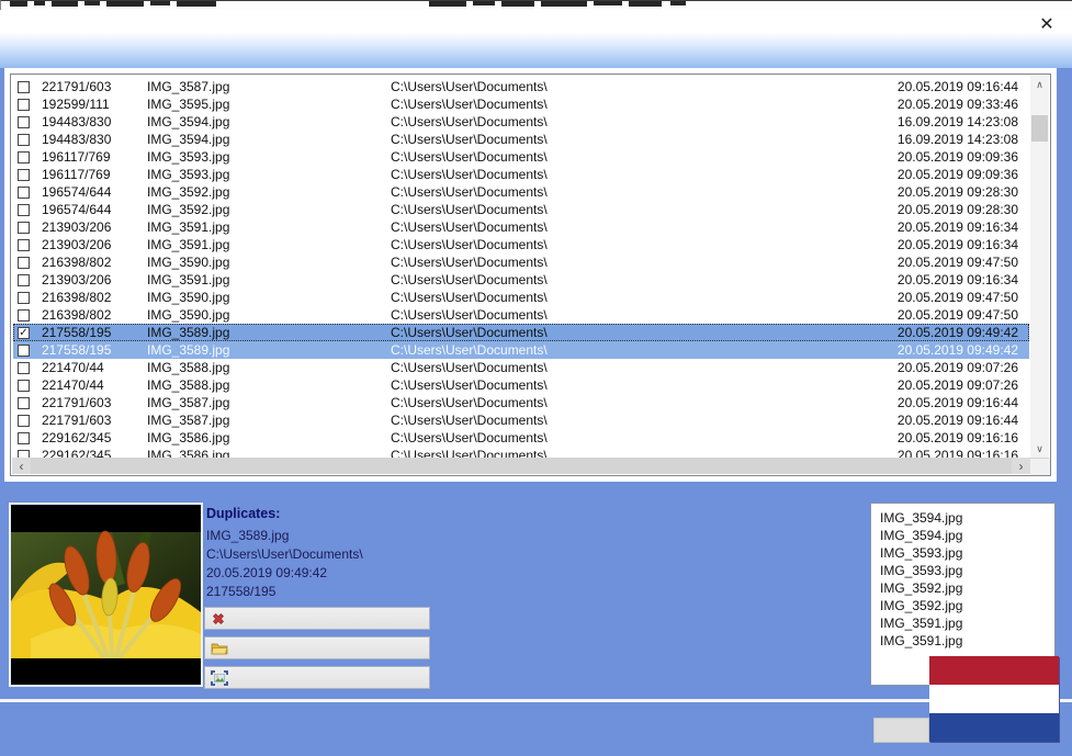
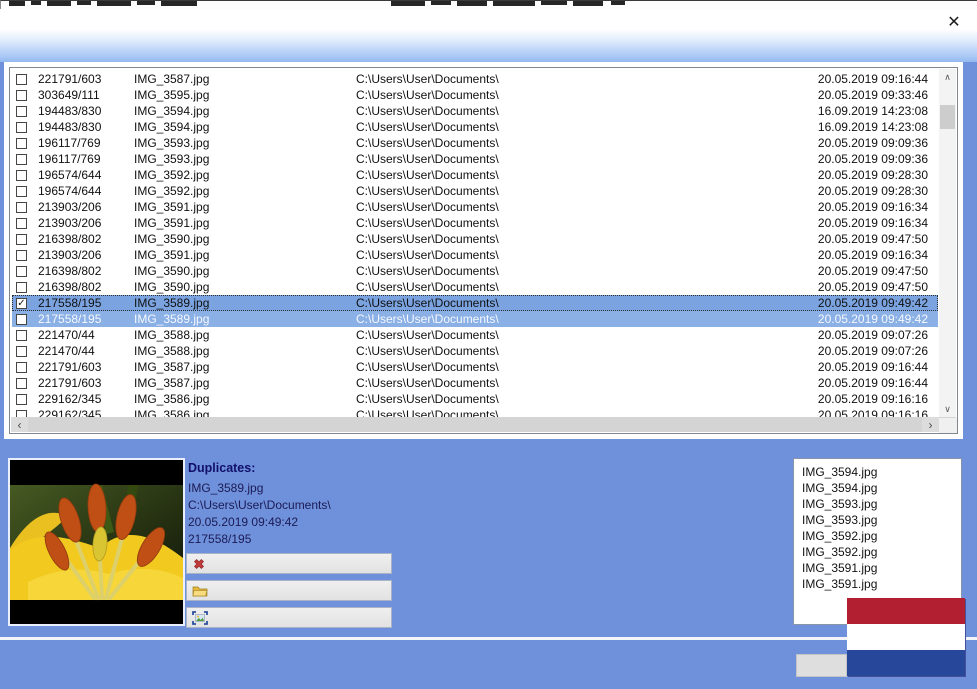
  ✕
  221791/603
  IMG_3587.jpg
  C:\Users\User\Documents\
  20.05.2019 09:16:44
- 192599/111
+ 303649/111
  IMG_3595.jpg
  C:\Users\User\Documents\
  20.05.2019 09:33:46
  194483/830
  IMG_3594.jpg
  C:\Users\User\Documents\
  16.09.2019 14:23:08
  194483/830
  IMG_3594.jpg
  C:\Users\User\Documents\
  16.09.2019 14:23:08
  196117/769
  IMG_3593.jpg
  C:\Users\User\Documents\
  20.05.2019 09:09:36
  196117/769
  IMG_3593.jpg
  C:\Users\User\Documents\
  20.05.2019 09:09:36
  196574/644
  IMG_3592.jpg
  C:\Users\User\Documents\
  20.05.2019 09:28:30
  196574/644
  IMG_3592.jpg
  C:\Users\User\Documents\
  20.05.2019 09:28:30
  213903/206
  IMG_3591.jpg
  C:\Users\User\Documents\
  20.05.2019 09:16:34
  213903/206
  IMG_3591.jpg
  C:\Users\User\Documents\
  20.05.2019 09:16:34
  216398/802
  IMG_3590.jpg
  C:\Users\User\Documents\
  20.05.2019 09:47:50
  213903/206
  IMG_3591.jpg
  C:\Users\User\Documents\
  20.05.2019 09:16:34
  216398/802
  IMG_3590.jpg
  C:\Users\User\Documents\
  20.05.2019 09:47:50
  216398/802
  IMG_3590.jpg
  C:\Users\User\Documents\
  20.05.2019 09:47:50
  ✓
  217558/195
  IMG_3589.jpg
  C:\Users\User\Documents\
  20.05.2019 09:49:42
  217558/195
  IMG_3589.jpg
  C:\Users\User\Documents\
  20.05.2019 09:49:42
  221470/44
  IMG_3588.jpg
  C:\Users\User\Documents\
  20.05.2019 09:07:26
  221470/44
  IMG_3588.jpg
  C:\Users\User\Documents\
  20.05.2019 09:07:26
  221791/603
  IMG_3587.jpg
  C:\Users\User\Documents\
  20.05.2019 09:16:44
  221791/603
  IMG_3587.jpg
  C:\Users\User\Documents\
  20.05.2019 09:16:44
  229162/345
  IMG_3586.jpg
  C:\Users\User\Documents\
  20.05.2019 09:16:16
  229162/345
  IMG_3586.jpg
  C:\Users\User\Documents\
  20.05.2019 09:16:16
  ∧
  ∨
  ‹
  ›
  Duplicates:
  IMG_3589.jpg
  C:\Users\User\Documents\
  20.05.2019 09:49:42
  217558/195
  IMG_3594.jpg
  IMG_3594.jpg
  IMG_3593.jpg
  IMG_3593.jpg
  IMG_3592.jpg
  IMG_3592.jpg
  IMG_3591.jpg
  IMG_3591.jpg
